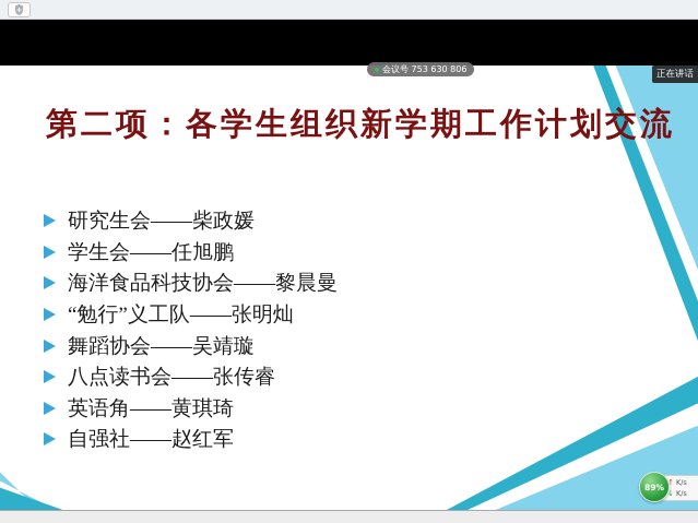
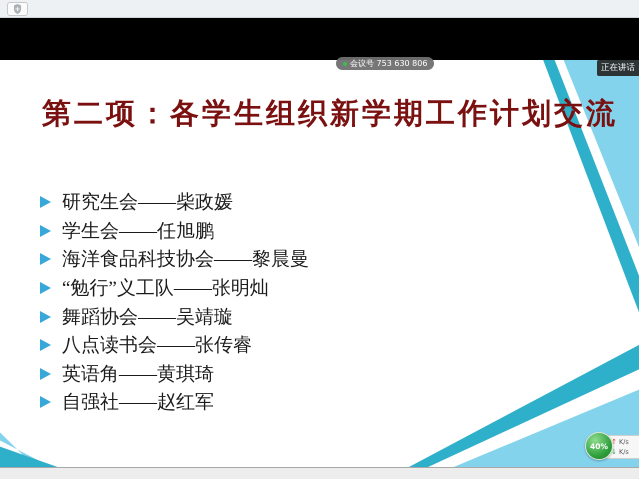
  第二项：各学生组织新学期工作计划交流
  研究生会——柴政媛
  学生会——任旭鹏
  海洋食品科技协会——黎晨曼
  “勉行”义工队——张明灿
  舞蹈协会——吴靖璇
  八点读书会——张传睿
  英语角——黄琪琦
  自强社——赵红军
  会议号 753 630 806
  正在讲话
  ↑ K/s
  ↓ K/s
- 89%
+ 40%
